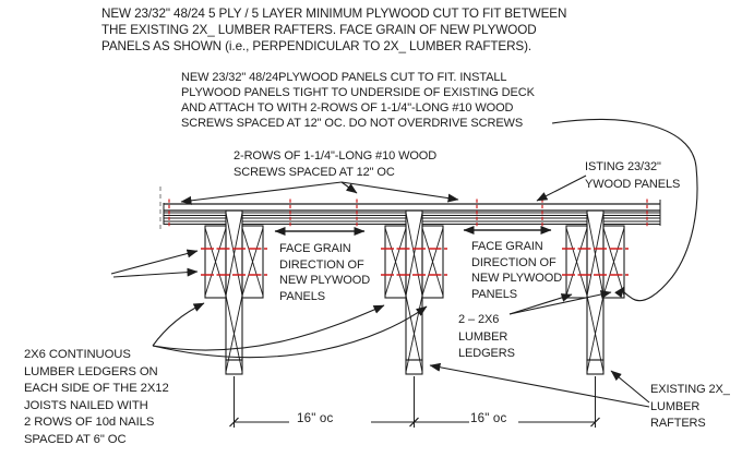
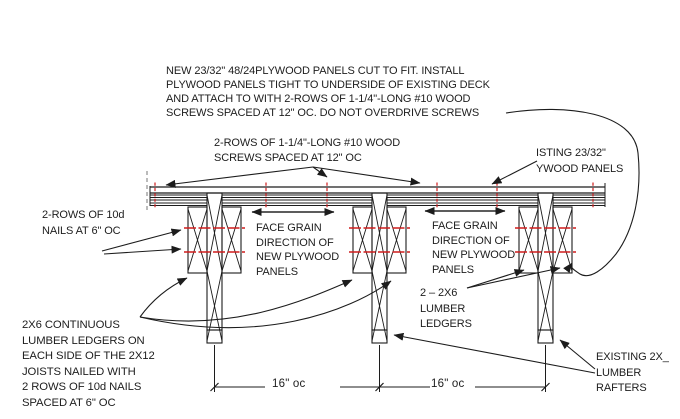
- NEW 23/32" 48/24 5 PLY / 5 LAYER MINIMUM PLYWOOD CUT TO FIT BETWEEN
- THE EXISTING 2X_ LUMBER RAFTERS. FACE GRAIN OF NEW PLYWOOD
- PANELS AS SHOWN (i.e., PERPENDICULAR TO 2X_ LUMBER RAFTERS).
  NEW 23/32" 48/24PLYWOOD PANELS CUT TO FIT. INSTALL
  PLYWOOD PANELS TIGHT TO UNDERSIDE OF EXISTING DECK
  AND ATTACH TO WITH 2-ROWS OF 1-1/4"-LONG #10 WOOD
  SCREWS SPACED AT 12" OC. DO NOT OVERDRIVE SCREWS
  2-ROWS OF 1-1/4"-LONG #10 WOOD
  SCREWS SPACED AT 12" OC
  ISTING 23/32"
  YWOOD PANELS
+ 2-ROWS OF 10d
+ NAILS AT 6" OC
  FACE GRAIN
  DIRECTION OF
  NEW PLYWOOD
  PANELS
  FACE GRAIN
  DIRECTION OF
  NEW PLYWOOD
  PANELS
  2X6 CONTINUOUS
  LUMBER LEDGERS ON
  EACH SIDE OF THE 2X12
  JOISTS NAILED WITH
  2 ROWS OF 10d NAILS
  SPACED AT 6" OC
  2 – 2X6
  LUMBER
  LEDGERS
  EXISTING 2X_
  LUMBER
  RAFTERS
  16" oc
  16" oc
